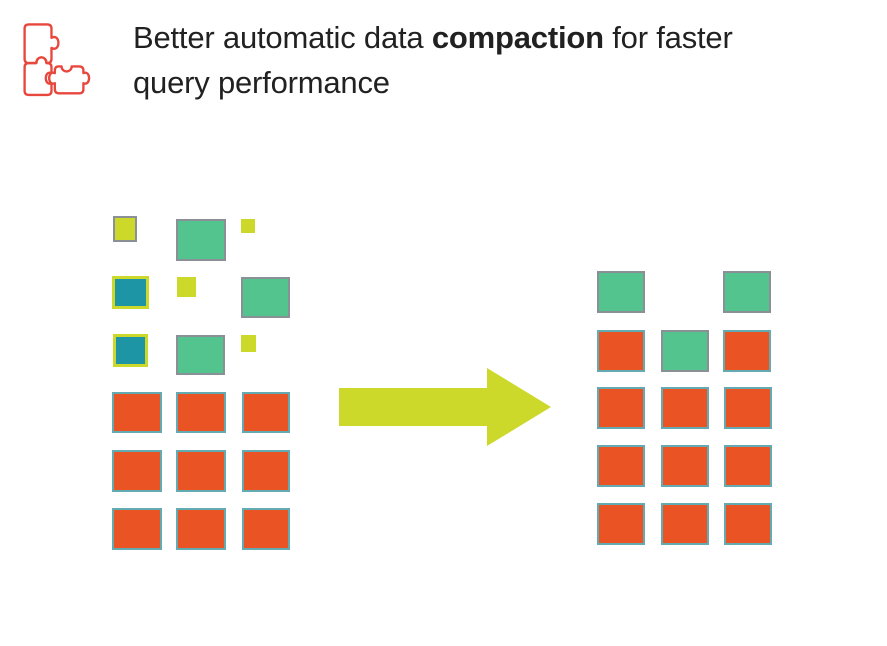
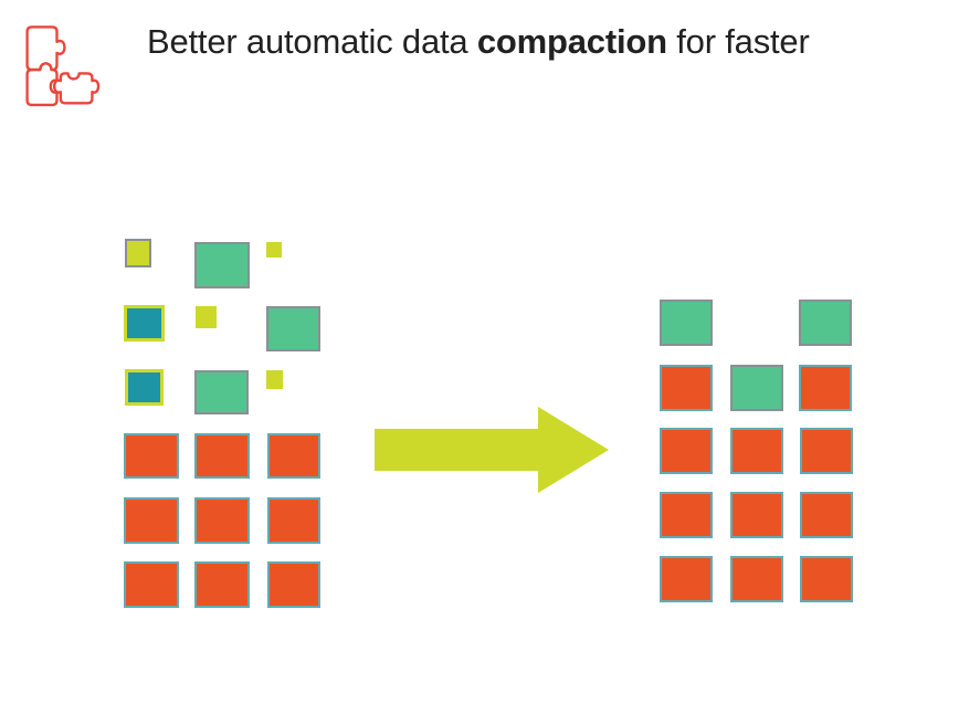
  Better automatic data compaction for faster
- query performance
